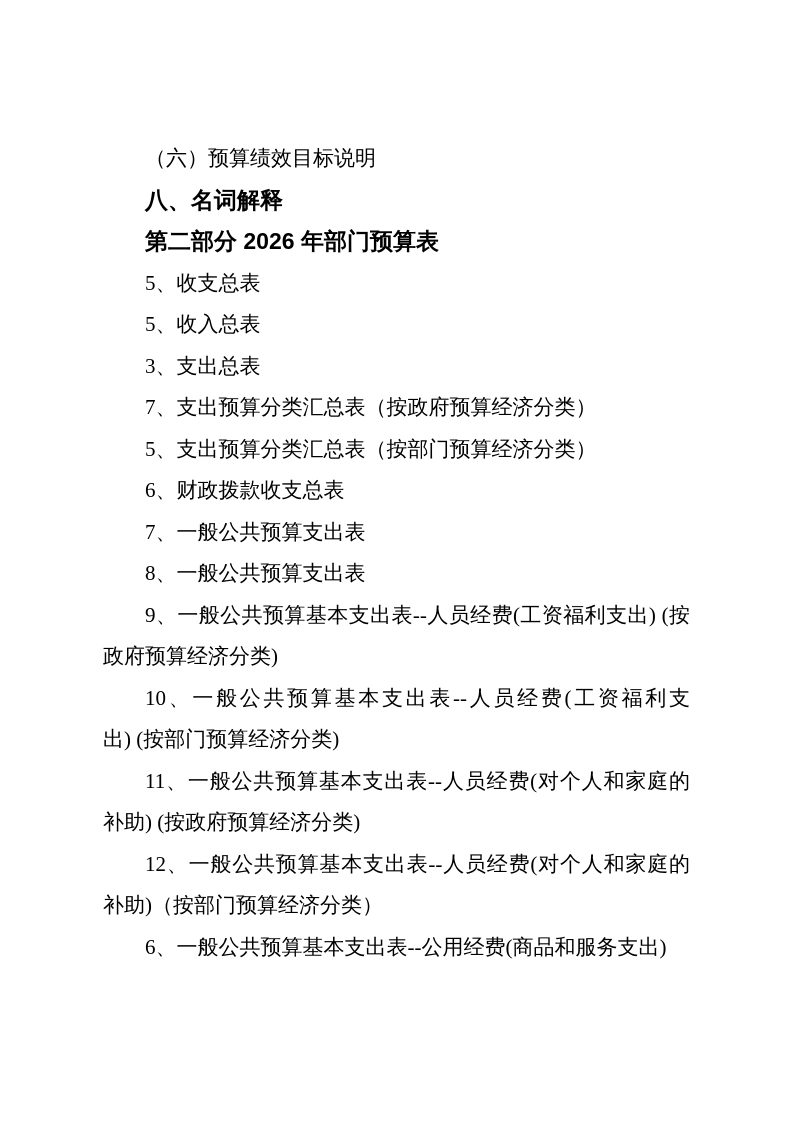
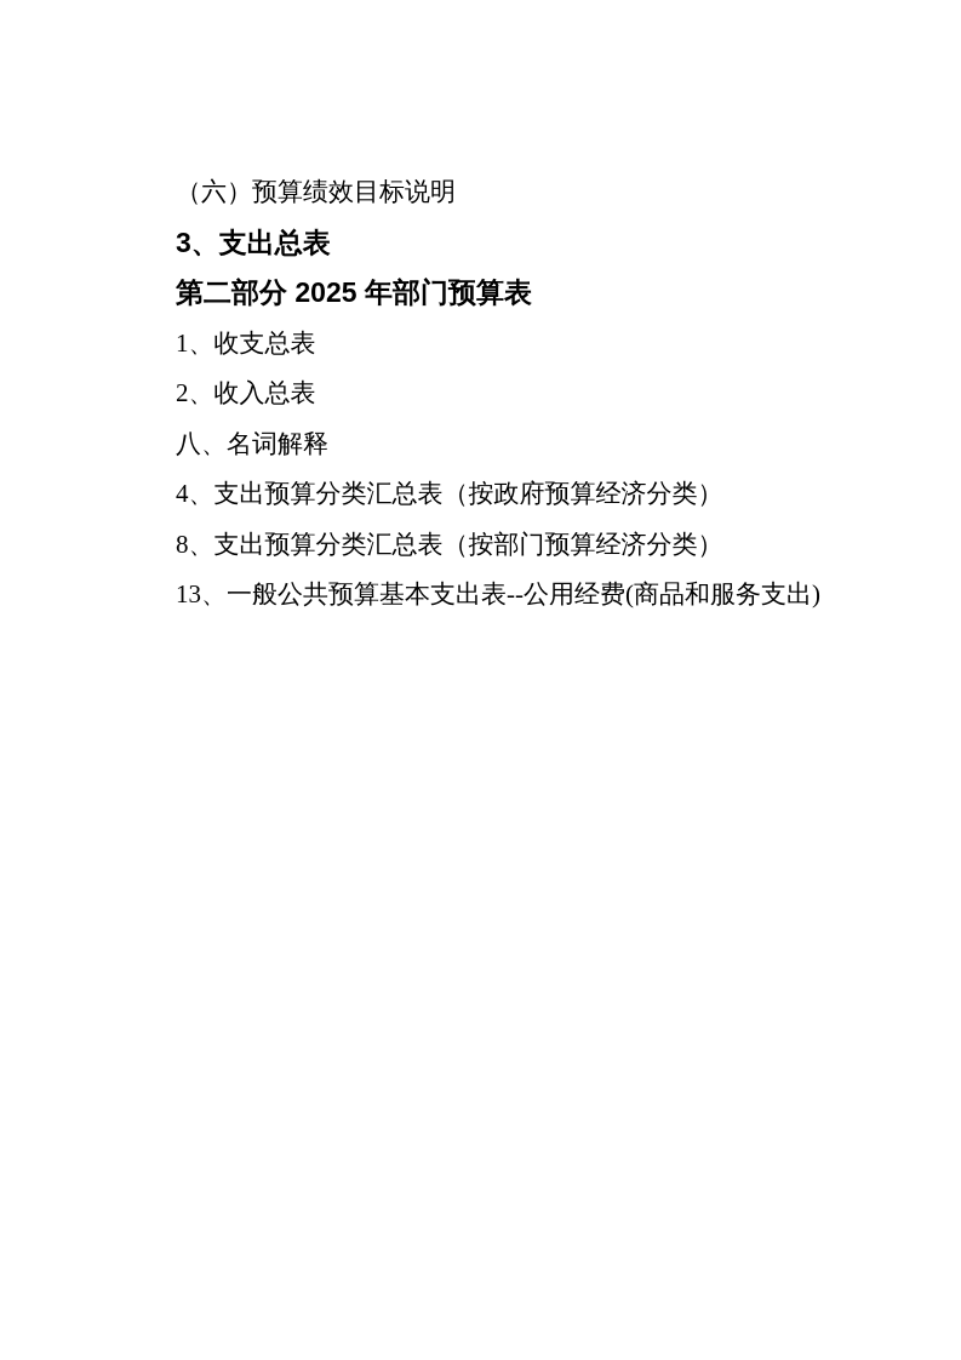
  （六）预算绩效目标说明
- 八、名词解释
+ 3、支出总表
- 第二部分 2026 年部门预算表
+ 第二部分 2025 年部门预算表
- 5、收支总表
+ 1、收支总表
- 5、收入总表
+ 2、收入总表
- 3、支出总表
+ 八、名词解释
- 7、支出预算分类汇总表（按政府预算经济分类）
+ 4、支出预算分类汇总表（按政府预算经济分类）
- 5、支出预算分类汇总表（按部门预算经济分类）
+ 8、支出预算分类汇总表（按部门预算经济分类）
- 6、财政拨款收支总表
- 7、一般公共预算支出表
- 8、一般公共预算支出表
- 9、一般公共预算基本支出表--人员经费(工资福利支出) (按
- 政府预算经济分类)
- 10、一般公共预算基本支出表--人员经费(工资福利支
- 出) (按部门预算经济分类)
- 11、一般公共预算基本支出表--人员经费(对个人和家庭的
- 补助) (按政府预算经济分类)
- 12、一般公共预算基本支出表--人员经费(对个人和家庭的
- 补助)（按部门预算经济分类）
- 6、一般公共预算基本支出表--公用经费(商品和服务支出)
+ 13、一般公共预算基本支出表--公用经费(商品和服务支出)
